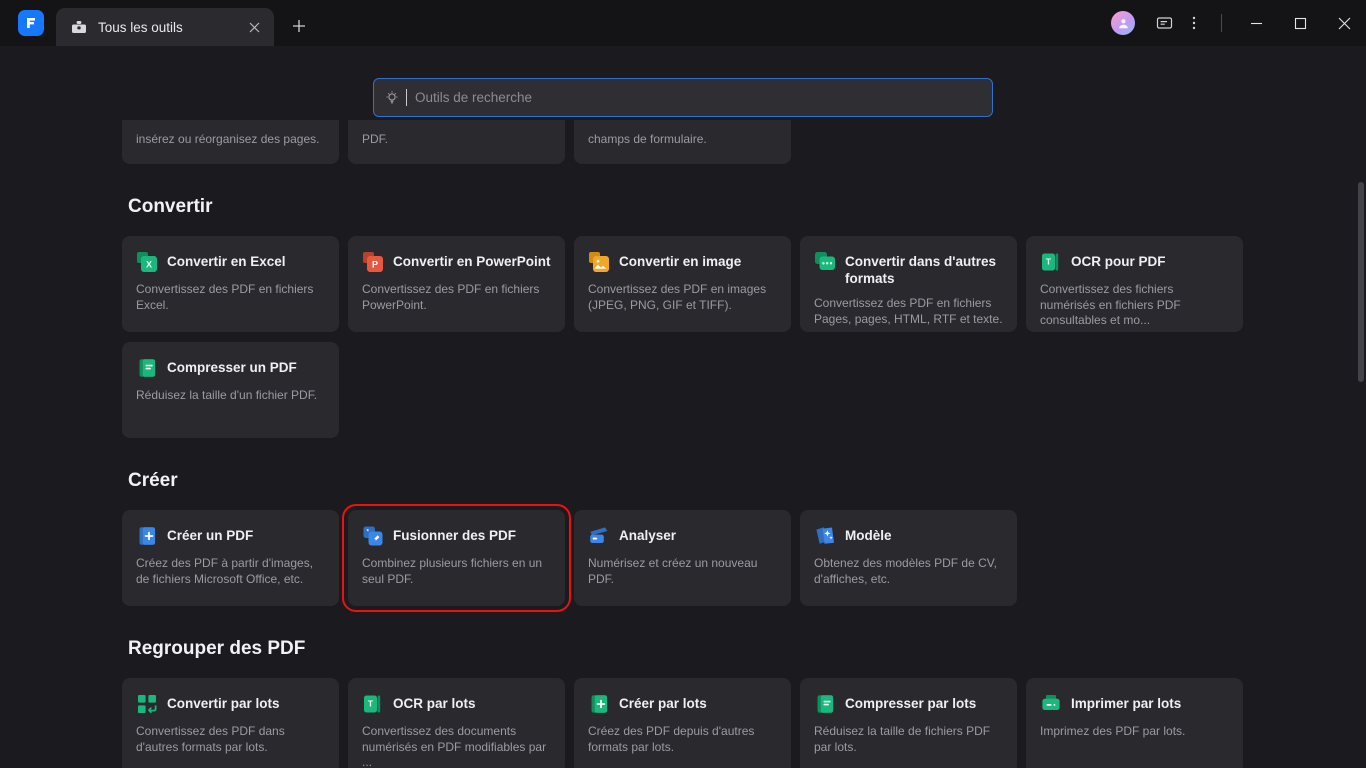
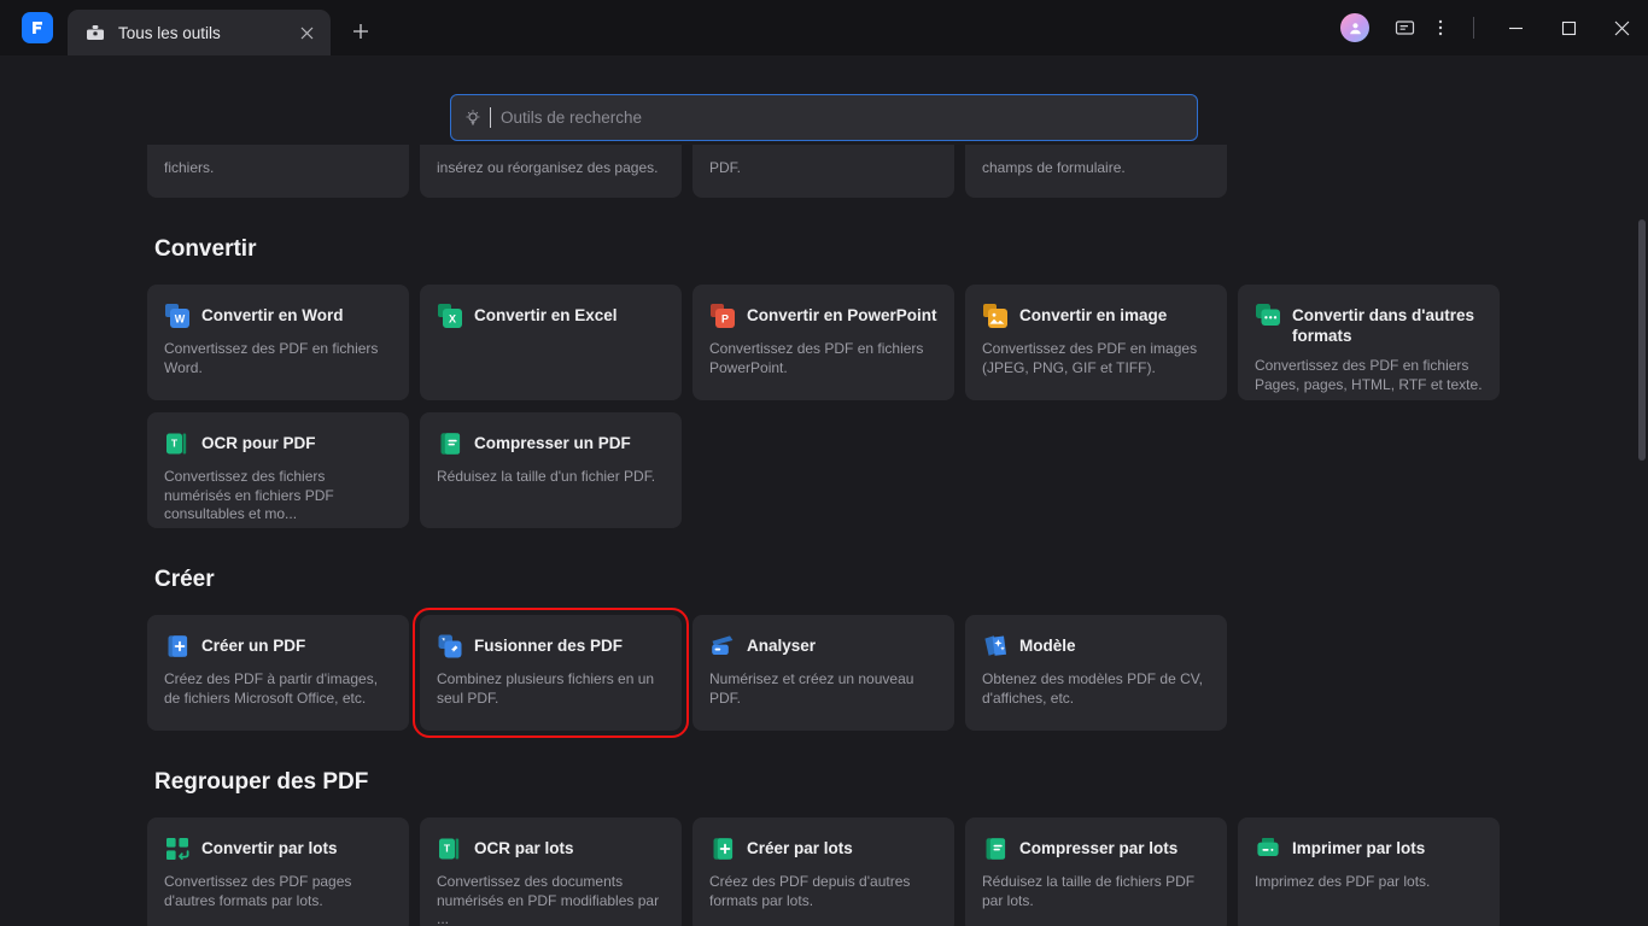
  Tous les outils
  Outils de recherche
+ fichiers.
  insérez ou réorganisez des pages.
  PDF.
  champs de formulaire.
  Convertir
+ W
+ Convertir en Word
+ Convertissez des PDF en fichiers Word.
  X
  Convertir en Excel
- Convertissez des PDF en fichiers Excel.
  P
  Convertir en PowerPoint
  Convertissez des PDF en fichiers PowerPoint.
  Convertir en image
  Convertissez des PDF en images (JPEG, PNG, GIF et TIFF).
  Convertir dans d'autres formats
  Convertissez des PDF en fichiers Pages, pages, HTML, RTF et texte.
  T
  OCR pour PDF
  Convertissez des fichiers numérisés en fichiers PDF consultables et mo...
  Compresser un PDF
  Réduisez la taille d'un fichier PDF.
  Créer
  Créer un PDF
  Créez des PDF à partir d'images, de fichiers Microsoft Office, etc.
  Fusionner des PDF
  Combinez plusieurs fichiers en un seul PDF.
  Analyser
  Numérisez et créez un nouveau PDF.
  Modèle
  Obtenez des modèles PDF de CV, d'affiches, etc.
  Regrouper des PDF
  Convertir par lots
- Convertissez des PDF dans d'autres formats par lots.
+ Convertissez des PDF pages d'autres formats par lots.
  T
  OCR par lots
  Convertissez des documents numérisés en PDF modifiables par ...
  Créer par lots
  Créez des PDF depuis d'autres formats par lots.
  Compresser par lots
  Réduisez la taille de fichiers PDF par lots.
  Imprimer par lots
  Imprimez des PDF par lots.
